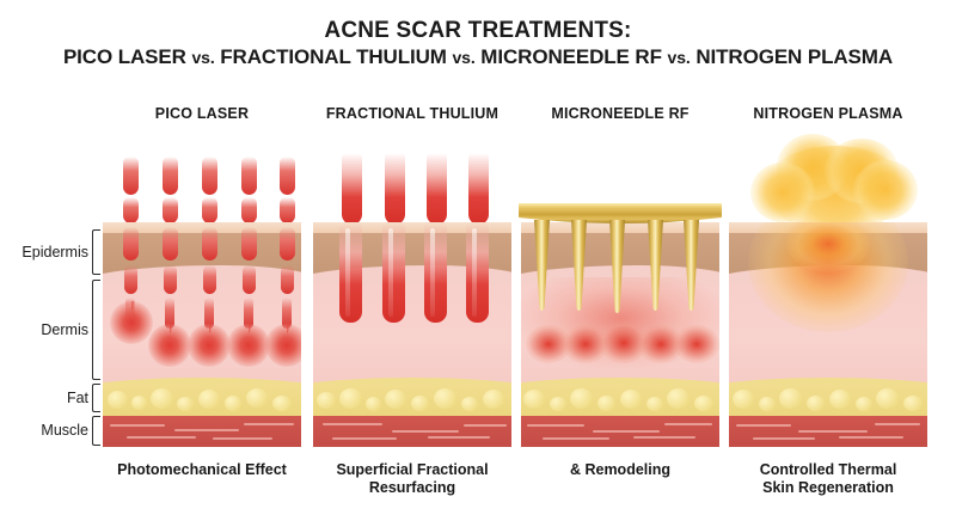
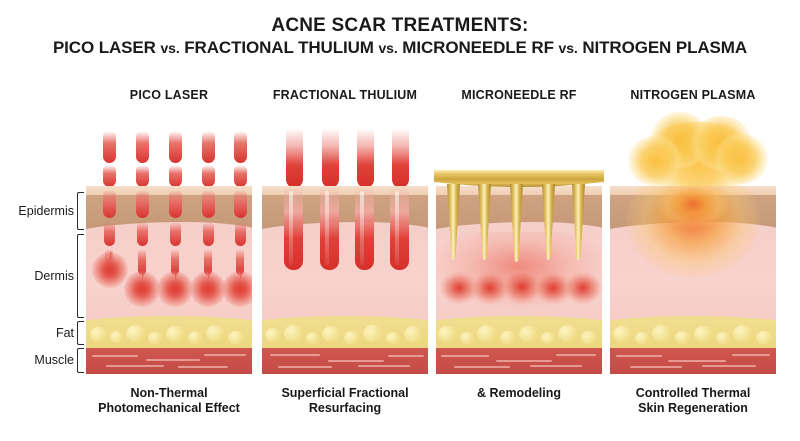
  ACNE SCAR TREATMENTS:
  PICO LASER vs. FRACTIONAL THULIUM vs. MICRONEEDLE RF vs. NITROGEN PLASMA
  Epidermis
  Dermis
  Fat
  Muscle
  PICO LASER
  FRACTIONAL THULIUM
  MICRONEEDLE RF
  NITROGEN PLASMA
+ Non-Thermal
  Photomechanical Effect
  Superficial Fractional
  Resurfacing
  & Remodeling
  Controlled Thermal
  Skin Regeneration
